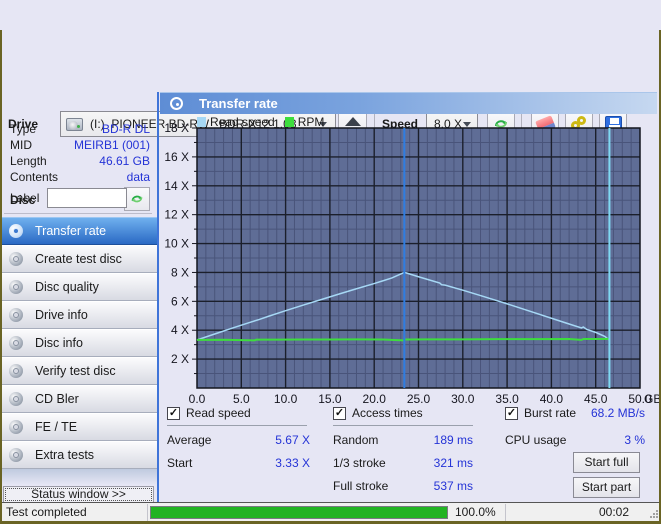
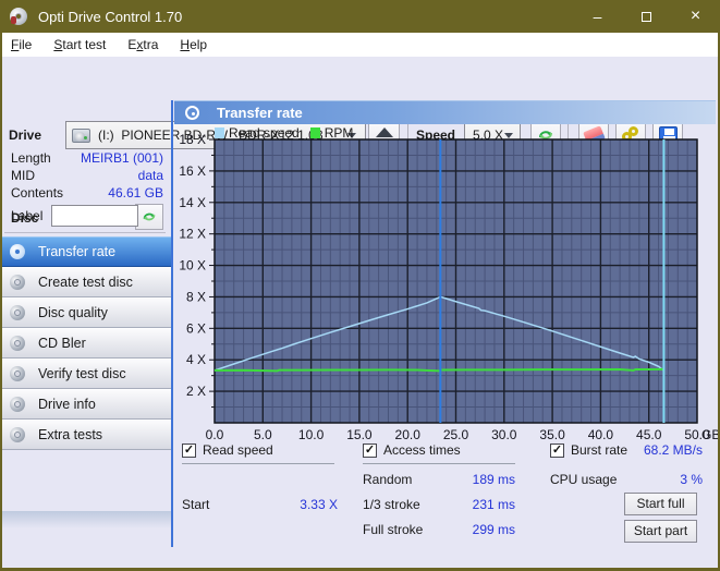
+ Opti Drive Control 1.70
+ –
+ ×
+ File
+ Start test
+ Extra
+ Help
  Drive
  (I:) PIONEER BD-R BDR-X12 1.
  Speed
- 8.0 X
+ 5.0 X
  Disc
- Type
- BD-R DL
- MID
+ Length
  MEIRB1 (001)
- Length
+ MID
- 46.61 GB
+ data
  Contents
- data
+ 46.61 GB
  Label
  Transfer rate
  Create test disc
  Disc quality
- Drive info
+ CD Bler
- Disc info
  Verify test disc
- CD Bler
+ Drive info
- FE / TE
  Extra tests
- Status window >>
  Transfer rate
  Read speed
  RPM
  2 X
  4 X
  6 X
  8 X
  10 X
  12 X
  14 X
  16 X
  18 X
  0.0
  5.0
  10.0
  15.0
  20.0
  25.0
  30.0
  35.0
  40.0
  45.0
  50.0
  GB
  ✓
  Read speed
- Average
- 5.67 X
  Start
  3.33 X
  ✓
  Access times
  Random
  189 ms
  1/3 stroke
- 321 ms
+ 231 ms
  Full stroke
- 537 ms
+ 299 ms
  ✓
  Burst rate
  68.2 MB/s
  CPU usage
  3 %
  Start full
  Start part
- Test completed
- 100.0%
- 00:02
